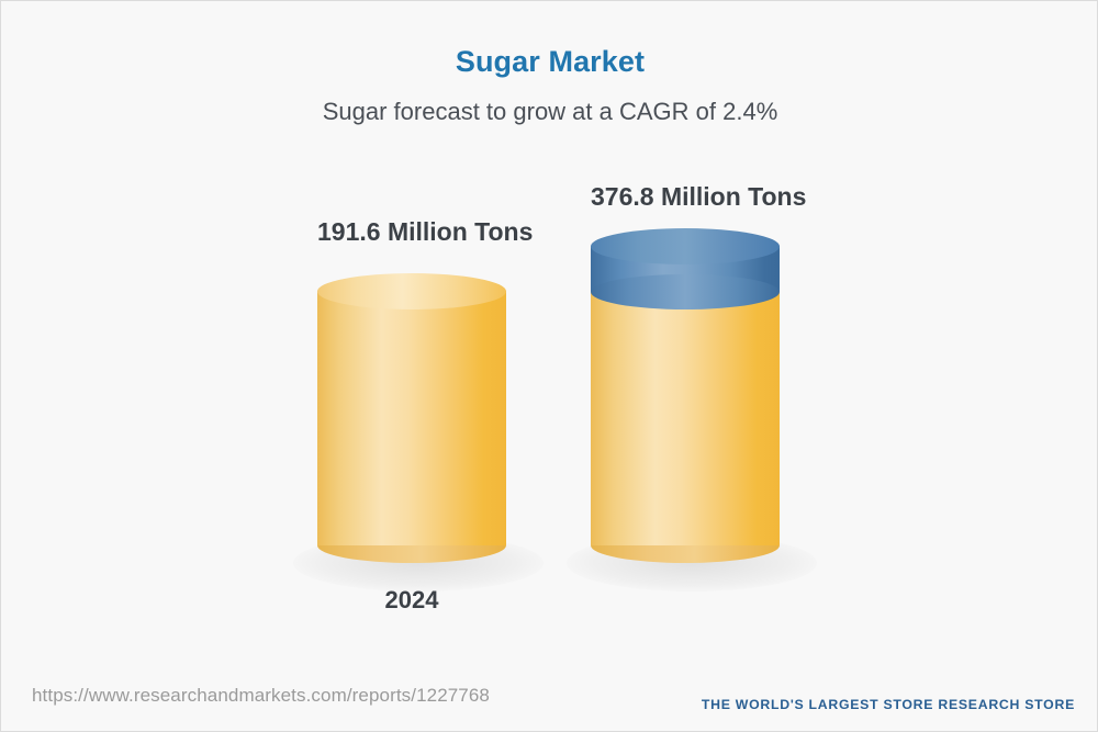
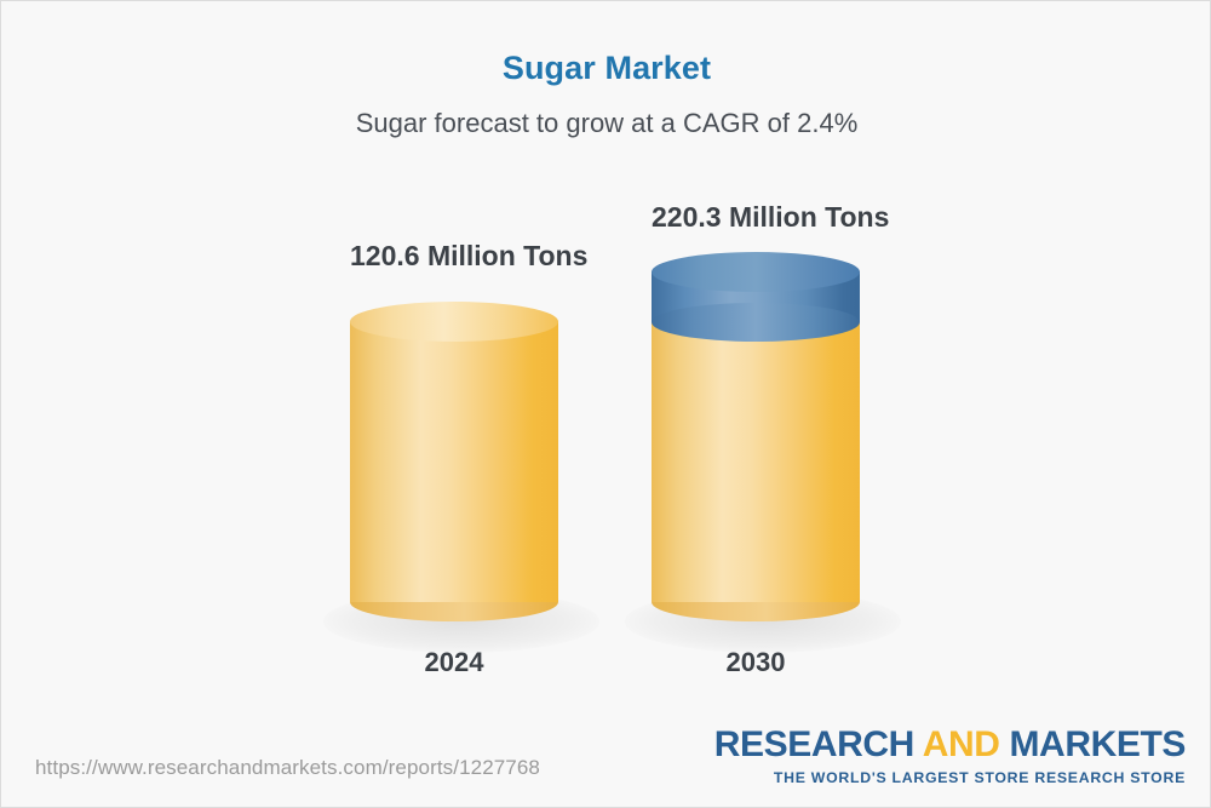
  Sugar Market
  Sugar forecast to grow at a CAGR of 2.4%
- 191.6 Million Tons
+ 120.6 Million Tons
  2024
- 376.8 Million Tons
+ 220.3 Million Tons
+ 2030
  https://www.researchandmarkets.com/reports/1227768
+ RESEARCH AND MARKETS
  THE WORLD'S LARGEST STORE RESEARCH STORE
